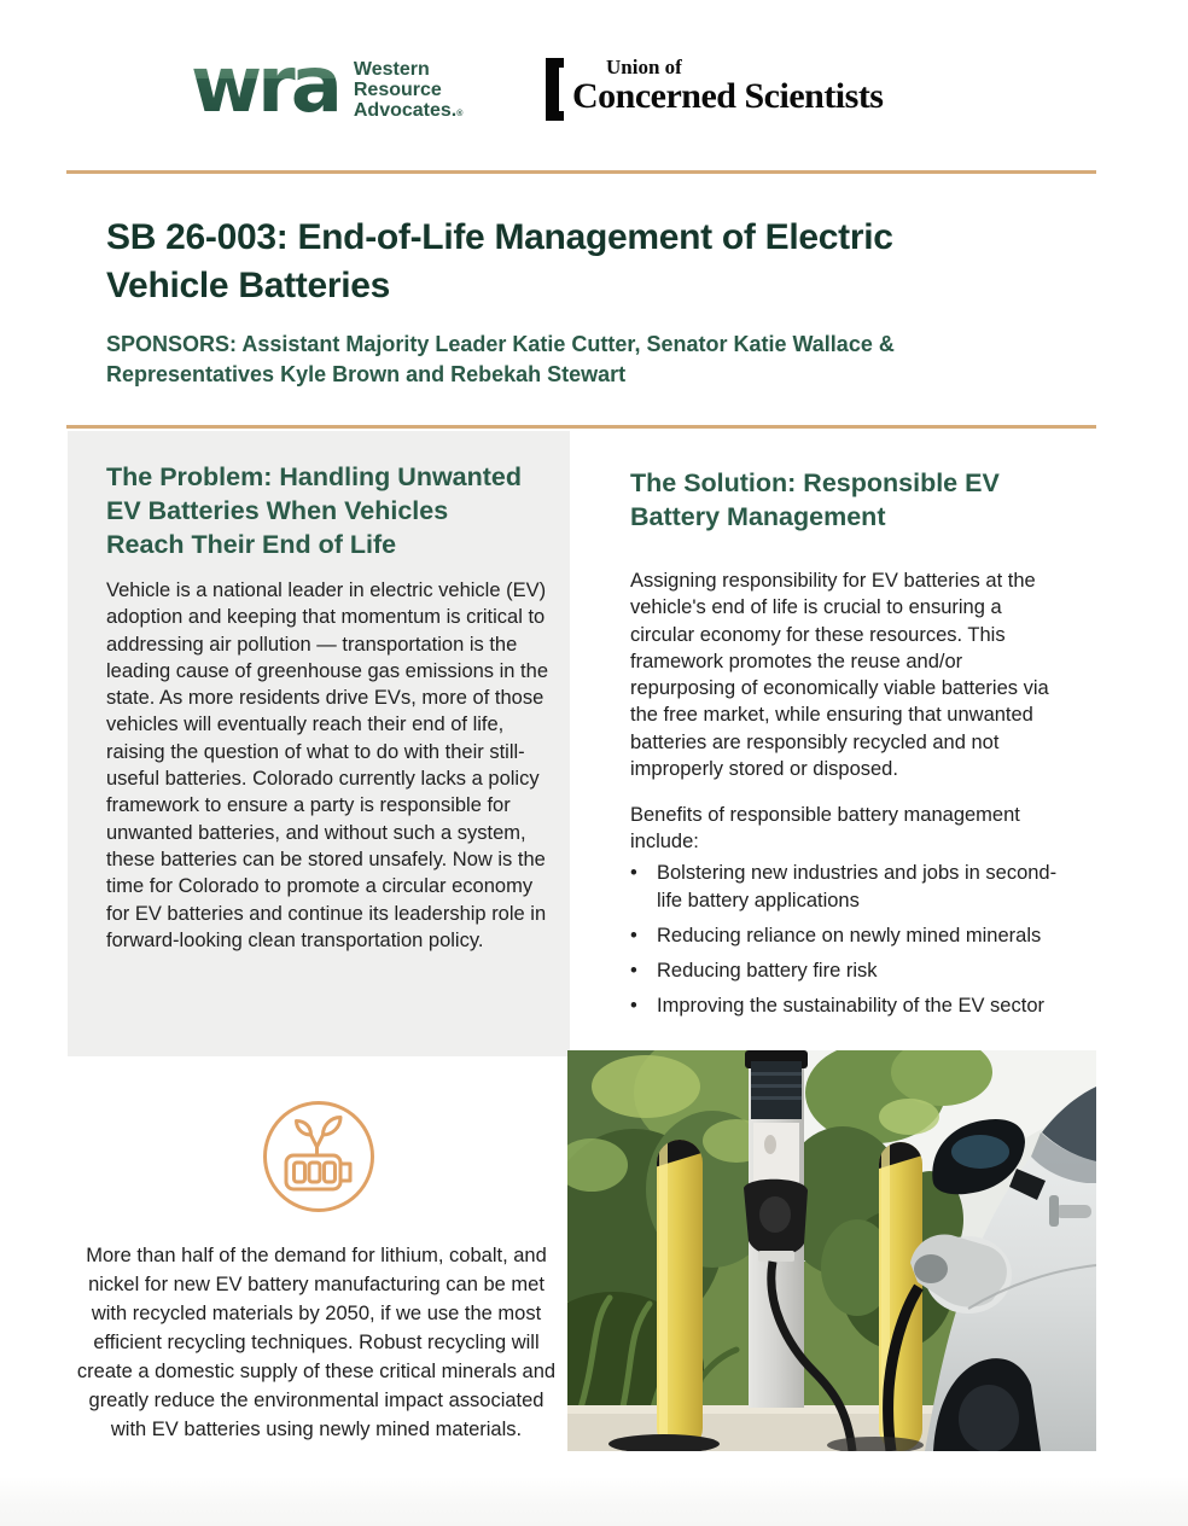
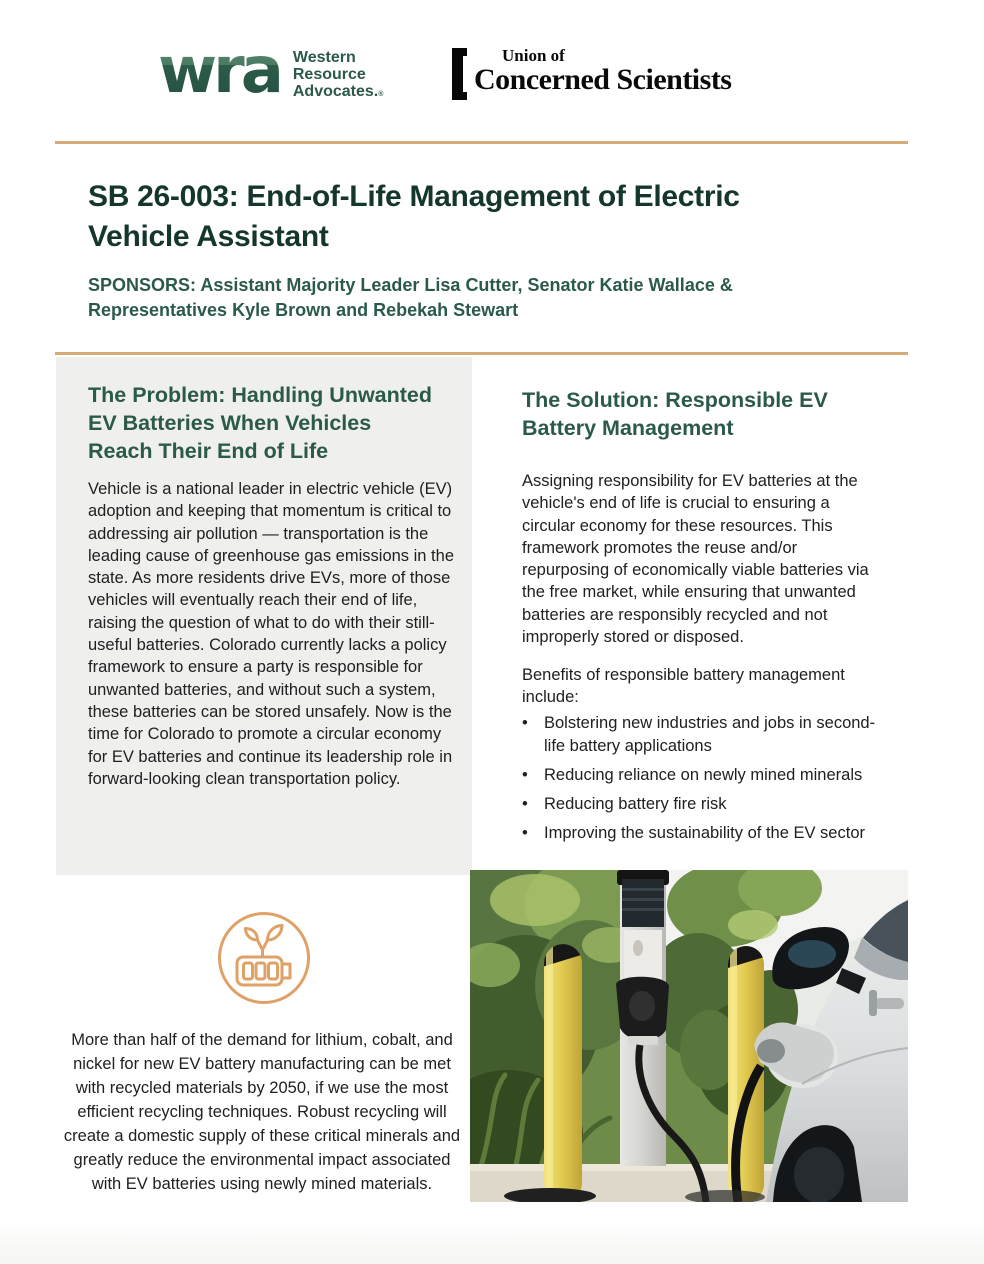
  wra
  Western
  Resource
  Advocates.
  Union of
  Concerned Scientists
- SB 26-003: End-of-Life Management of Electric Vehicle Batteries
+ SB 26-003: End-of-Life Management of Electric Vehicle Assistant
- SPONSORS: Assistant Majority Leader Katie Cutter, Senator Katie Wallace & Representatives Kyle Brown and Rebekah Stewart
+ SPONSORS: Assistant Majority Leader Lisa Cutter, Senator Katie Wallace & Representatives Kyle Brown and Rebekah Stewart
  The Problem: Handling Unwanted EV Batteries When Vehicles Reach Their End of Life
  Vehicle is a national leader in electric vehicle (EV) adoption and keeping that momentum is critical to addressing air pollution — transportation is the leading cause of greenhouse gas emissions in the state. As more residents drive EVs, more of those vehicles will eventually reach their end of life, raising the question of what to do with their still-useful batteries. Colorado currently lacks a policy framework to ensure a party is responsible for unwanted batteries, and without such a system, these batteries can be stored unsafely. Now is the time for Colorado to promote a circular economy for EV batteries and continue its leadership role in forward-looking clean transportation policy.
  The Solution: Responsible EV Battery Management
  Assigning responsibility for EV batteries at the vehicle's end of life is crucial to ensuring a circular economy for these resources. This framework promotes the reuse and/or repurposing of economically viable batteries via the free market, while ensuring that unwanted batteries are responsibly recycled and not improperly stored or disposed.
  Benefits of responsible battery management include:
  •
  Bolstering new industries and jobs in second-life battery applications
  •
  Reducing reliance on newly mined minerals
  •
  Reducing battery fire risk
  •
  Improving the sustainability of the EV sector
  More than half of the demand for lithium, cobalt, and nickel for new EV battery manufacturing can be met with recycled materials by 2050, if we use the most efficient recycling techniques. Robust recycling will create a domestic supply of these critical minerals and greatly reduce the environmental impact associated with EV batteries using newly mined materials.
